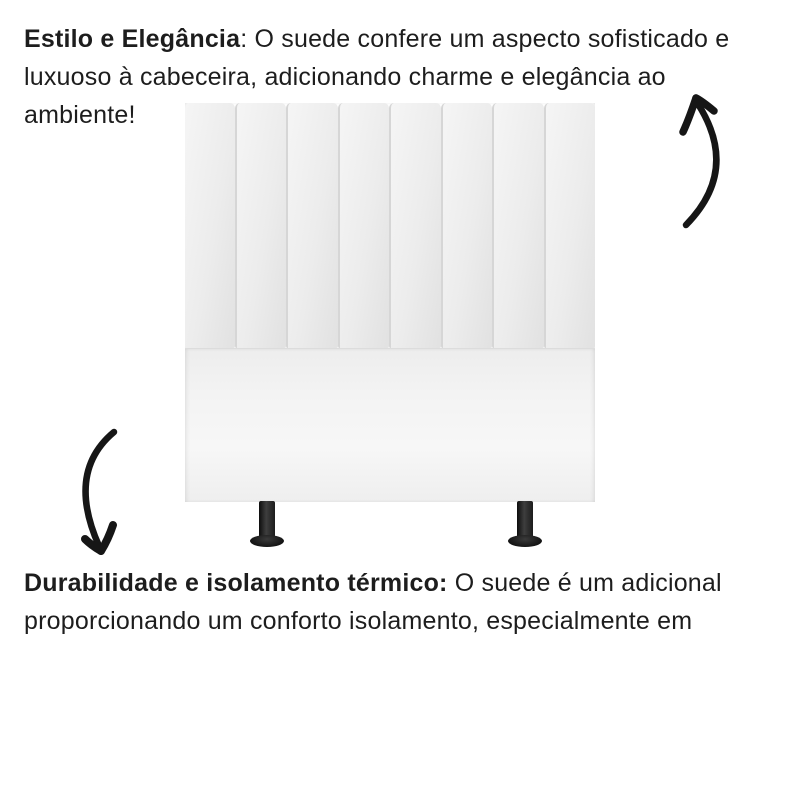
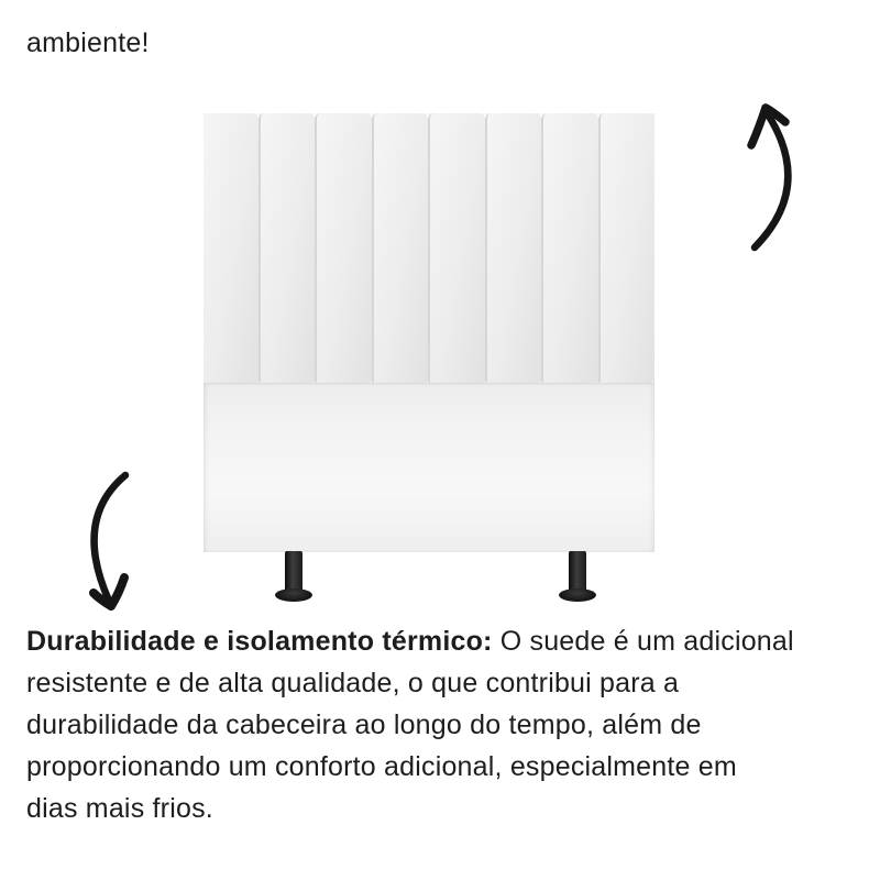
- Estilo e Elegância: O suede confere um aspecto sofisticado e
- luxuoso à cabeceira, adicionando charme e elegância ao
  ambiente!
  Durabilidade e isolamento térmico: O suede é um adicional
+ resistente e de alta qualidade, o que contribui para a
+ durabilidade da cabeceira ao longo do tempo, além de
- proporcionando um conforto isolamento, especialmente em
+ proporcionando um conforto adicional, especialmente em
+ dias mais frios.
